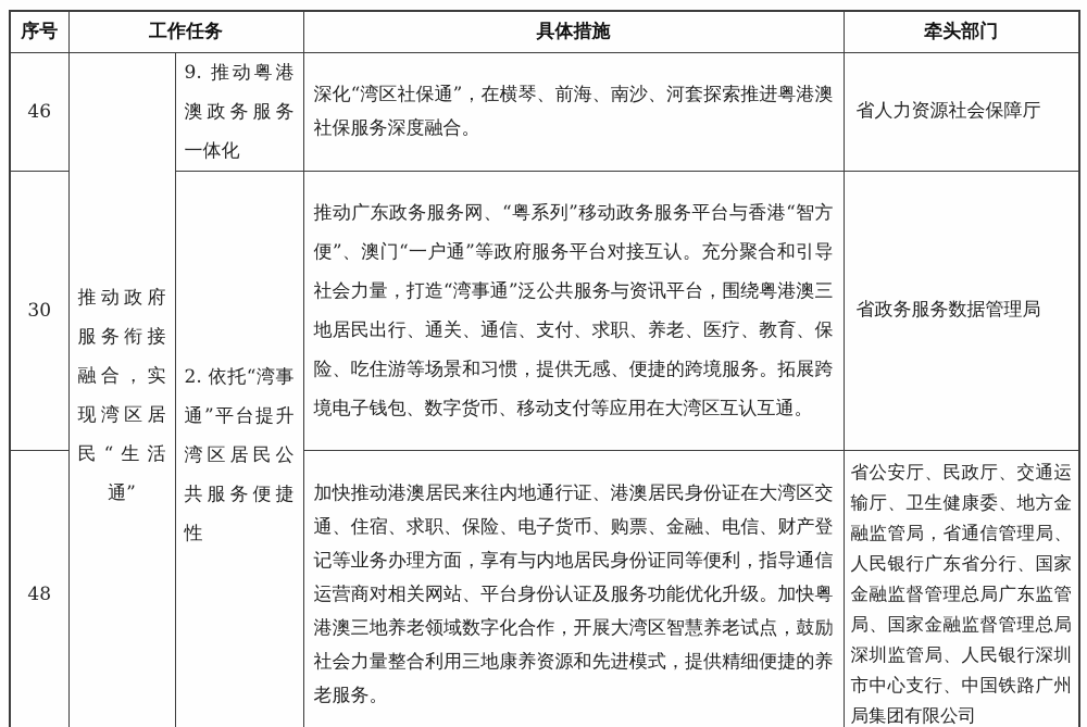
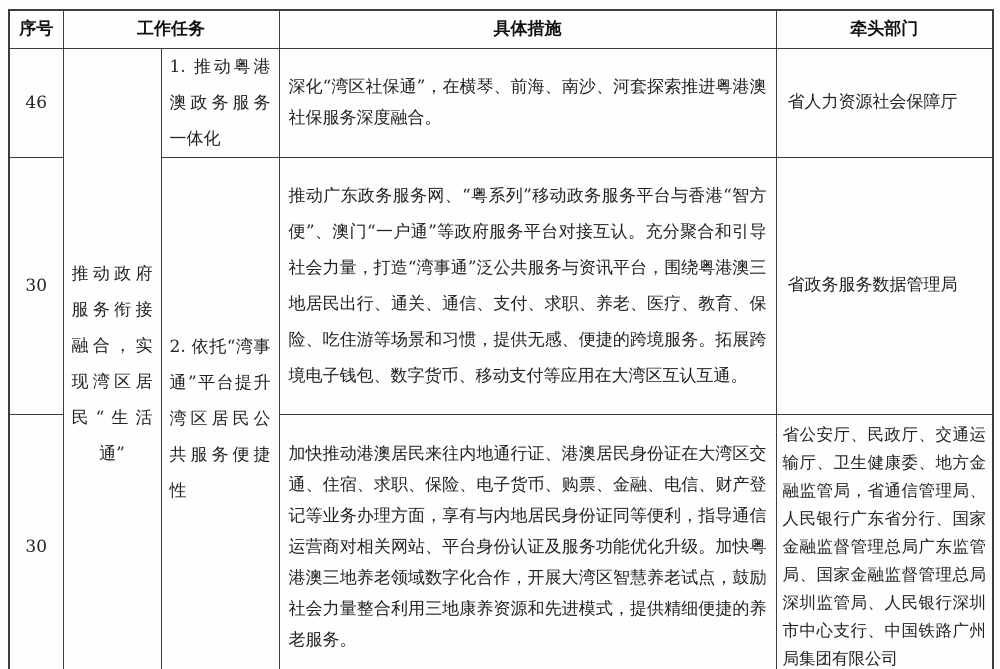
  序号	工作任务	具体措施	牵头部门
- 46	推动政府服务衔接融合，实现湾区居民“生活通”	9. 推动粤港澳政务服务一体化	深化“湾区社保通”，在横琴、前海、南沙、河套探索推进粤港澳社保服务深度融合。	省人力资源社会保障厅
+ 46	推动政府服务衔接融合，实现湾区居民“生活通”	1. 推动粤港澳政务服务一体化	深化“湾区社保通”，在横琴、前海、南沙、河套探索推进粤港澳社保服务深度融合。	省人力资源社会保障厅
  30	2. 依托“湾事通”平台提升湾区居民公共服务便捷性	推动广东政务服务网、“粤系列”移动政务服务平台与香港“智方便”、澳门“一户通”等政府服务平台对接互认。充分聚合和引导社会力量，打造“湾事通”泛公共服务与资讯平台，围绕粤港澳三地居民出行、通关、通信、支付、求职、养老、医疗、教育、保险、吃住游等场景和习惯，提供无感、便捷的跨境服务。拓展跨境电子钱包、数字货币、移动支付等应用在大湾区互认互通。	省政务服务数据管理局
- 48	加快推动港澳居民来往内地通行证、港澳居民身份证在大湾区交通、住宿、求职、保险、电子货币、购票、金融、电信、财产登记等业务办理方面，享有与内地居民身份证同等便利，指导通信运营商对相关网站、平台身份认证及服务功能优化升级。加快粤港澳三地养老领域数字化合作，开展大湾区智慧养老试点，鼓励社会力量整合利用三地康养资源和先进模式，提供精细便捷的养老服务。	省公安厅、民政厅、交通运输厅、卫生健康委、地方金融监管局，省通信管理局、人民银行广东省分行、国家金融监督管理总局广东监管局、国家金融监督管理总局深圳监管局、人民银行深圳市中心支行、中国铁路广州局集团有限公司
+ 30	加快推动港澳居民来往内地通行证、港澳居民身份证在大湾区交通、住宿、求职、保险、电子货币、购票、金融、电信、财产登记等业务办理方面，享有与内地居民身份证同等便利，指导通信运营商对相关网站、平台身份认证及服务功能优化升级。加快粤港澳三地养老领域数字化合作，开展大湾区智慧养老试点，鼓励社会力量整合利用三地康养资源和先进模式，提供精细便捷的养老服务。	省公安厅、民政厅、交通运输厅、卫生健康委、地方金融监管局，省通信管理局、人民银行广东省分行、国家金融监督管理总局广东监管局、国家金融监督管理总局深圳监管局、人民银行深圳市中心支行、中国铁路广州局集团有限公司
